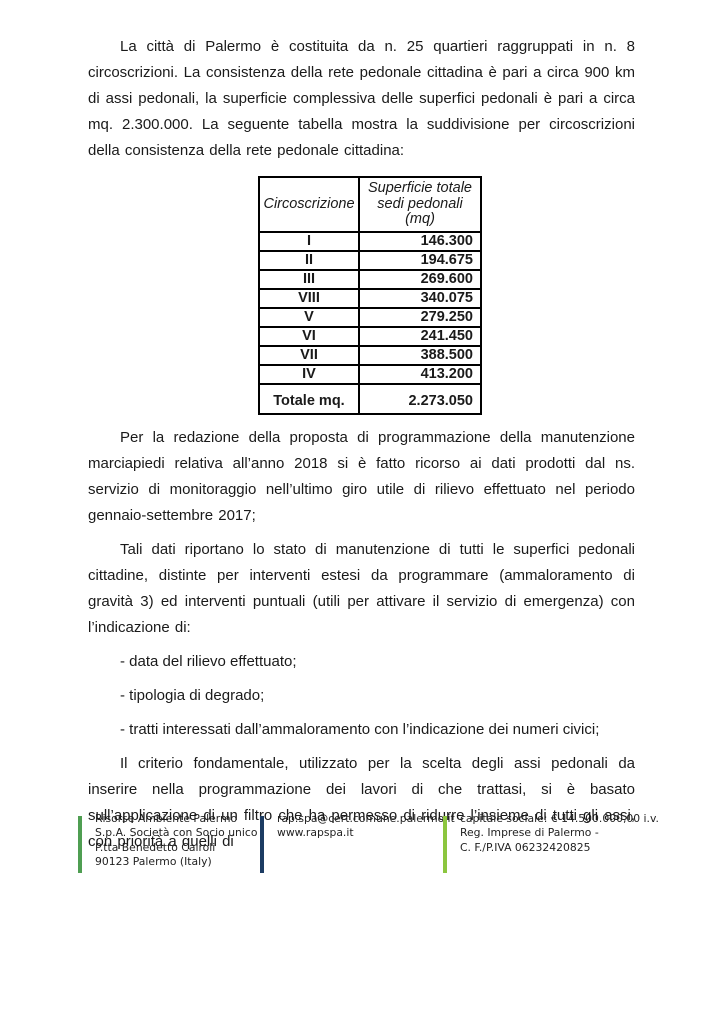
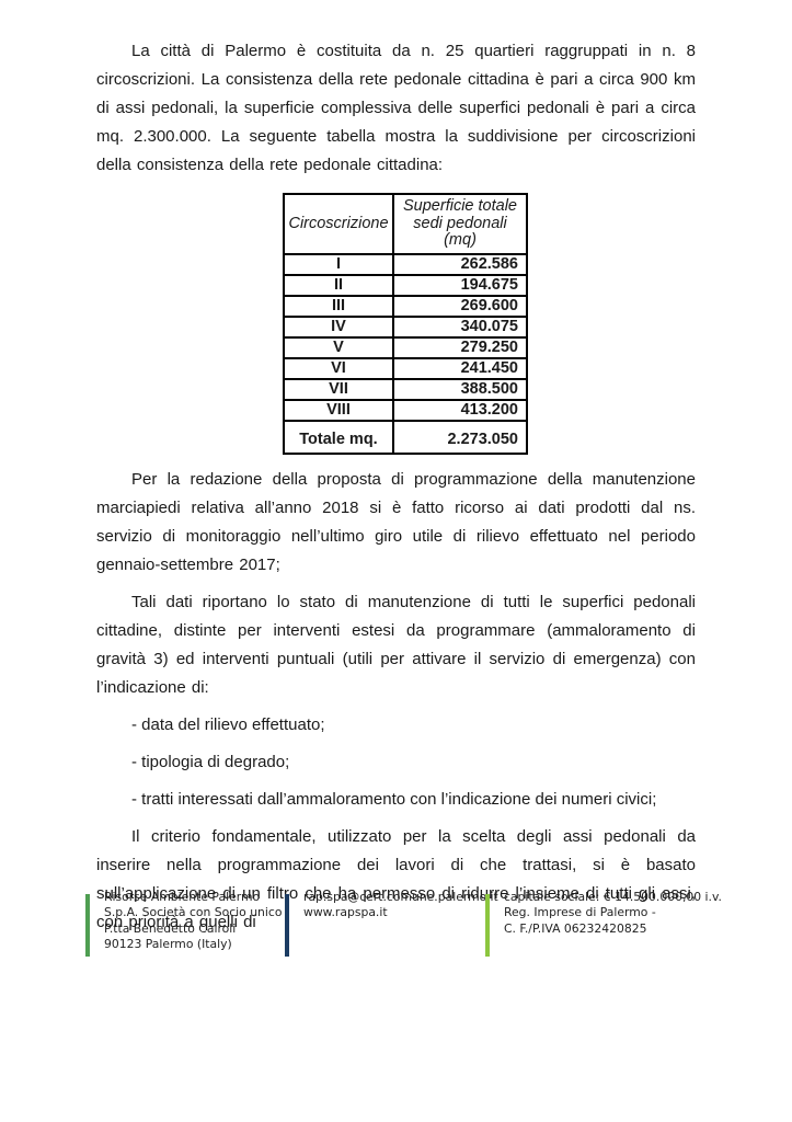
  La città di Palermo è costituita da n. 25 quartieri raggruppati in n. 8 circoscrizioni. La consistenza della rete pedonale cittadina è pari a circa 900 km di assi pedonali, la superficie complessiva delle superfici pedonali è pari a circa mq. 2.300.000. La seguente tabella mostra la suddivisione per circoscrizioni della consistenza della rete pedonale cittadina:
  Circoscrizione	Superficie totale sedi pedonali (mq)
- I	146.300
+ I	262.586
  II	194.675
  III	269.600
- VIII	340.075
+ IV	340.075
  V	279.250
  VI	241.450
  VII	388.500
- IV	413.200
+ VIII	413.200
  Totale mq.	2.273.050
  Per la redazione della proposta di programmazione della manutenzione marciapiedi relativa all’anno 2018 si è fatto ricorso ai dati prodotti dal ns. servizio di monitoraggio nell’ultimo giro utile di rilievo effettuato nel periodo gennaio-settembre 2017;
  Tali dati riportano lo stato di manutenzione di tutti le superfici pedonali cittadine, distinte per interventi estesi da programmare (ammaloramento di gravità 3) ed interventi puntuali (utili per attivare il servizio di emergenza) con l’indicazione di:
  - data del rilievo effettuato;
  - tipologia di degrado;
  - tratti interessati dall’ammaloramento con l’indicazione dei numeri civici;
  Il criterio fondamentale, utilizzato per la scelta degli assi pedonali da inserire nella programmazione dei lavori di che trattasi, si è basato sull’applicazione di un filtro che ha permesso di ridurre l’insieme di tutti gli assi, con priorità a quelli di
  Risorse Ambiente Palermo
  S.p.A. Società con Socio unico
  P.tta Benedetto Cairoli
  90123 Palermo (Italy)
  rap.spa@cert.comune.palermoit
  www.rapspa.it
  capitale sociale: € 14.500.000,00 i.v.
  Reg. Imprese di Palermo -
  C. F./P.IVA 06232420825
